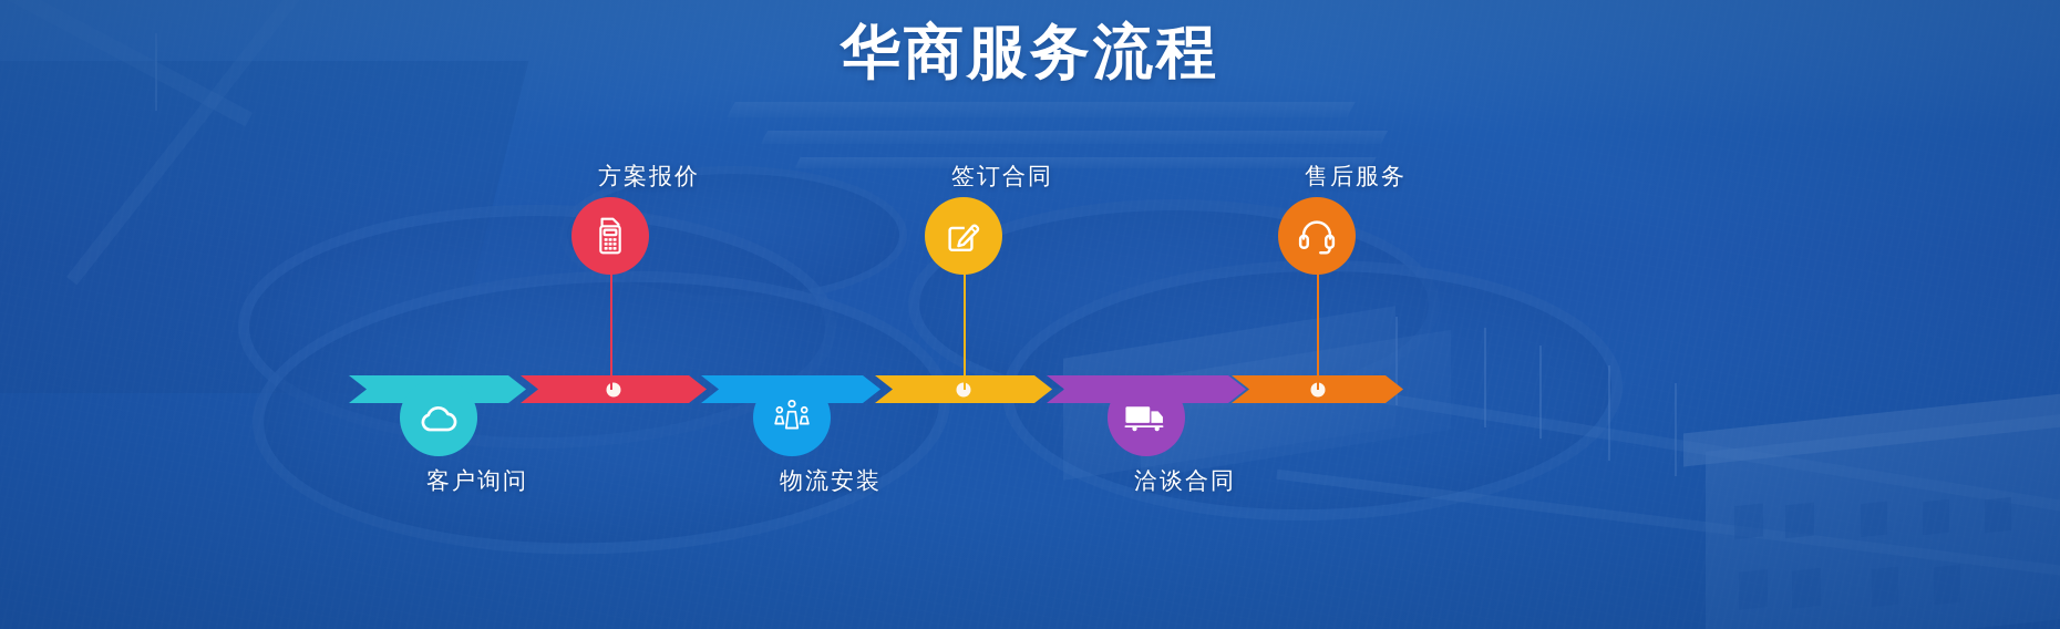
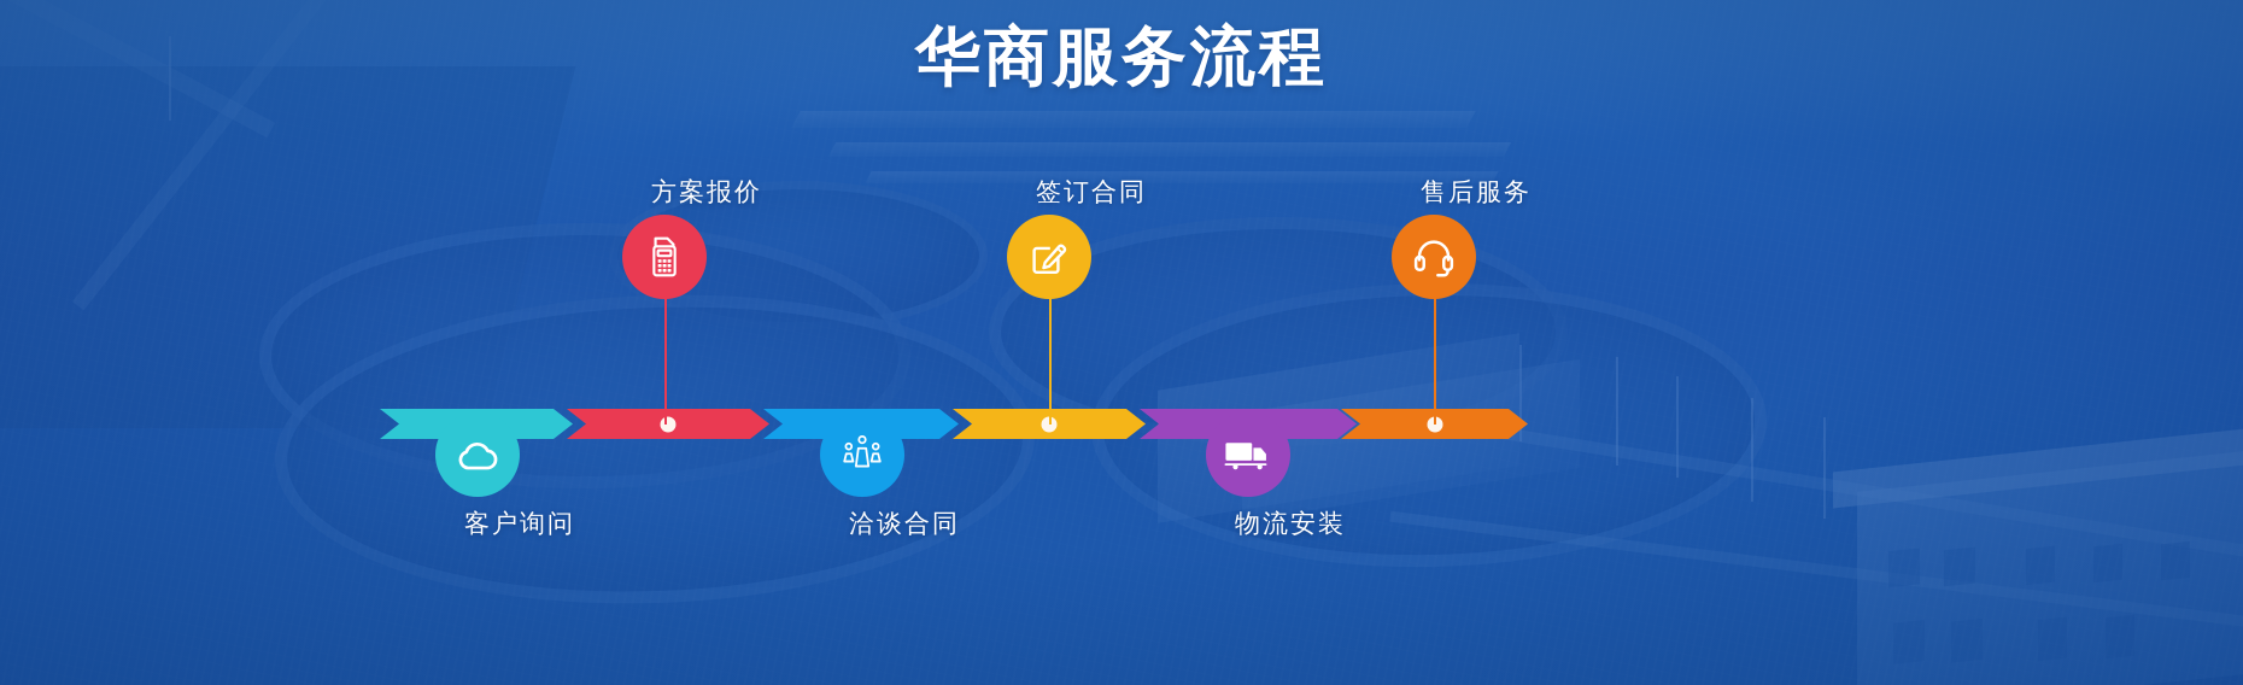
  华商服务流程
  客户询问
  方案报价
- 物流安装
+ 洽谈合同
  签订合同
- 洽谈合同
+ 物流安装
  售后服务
